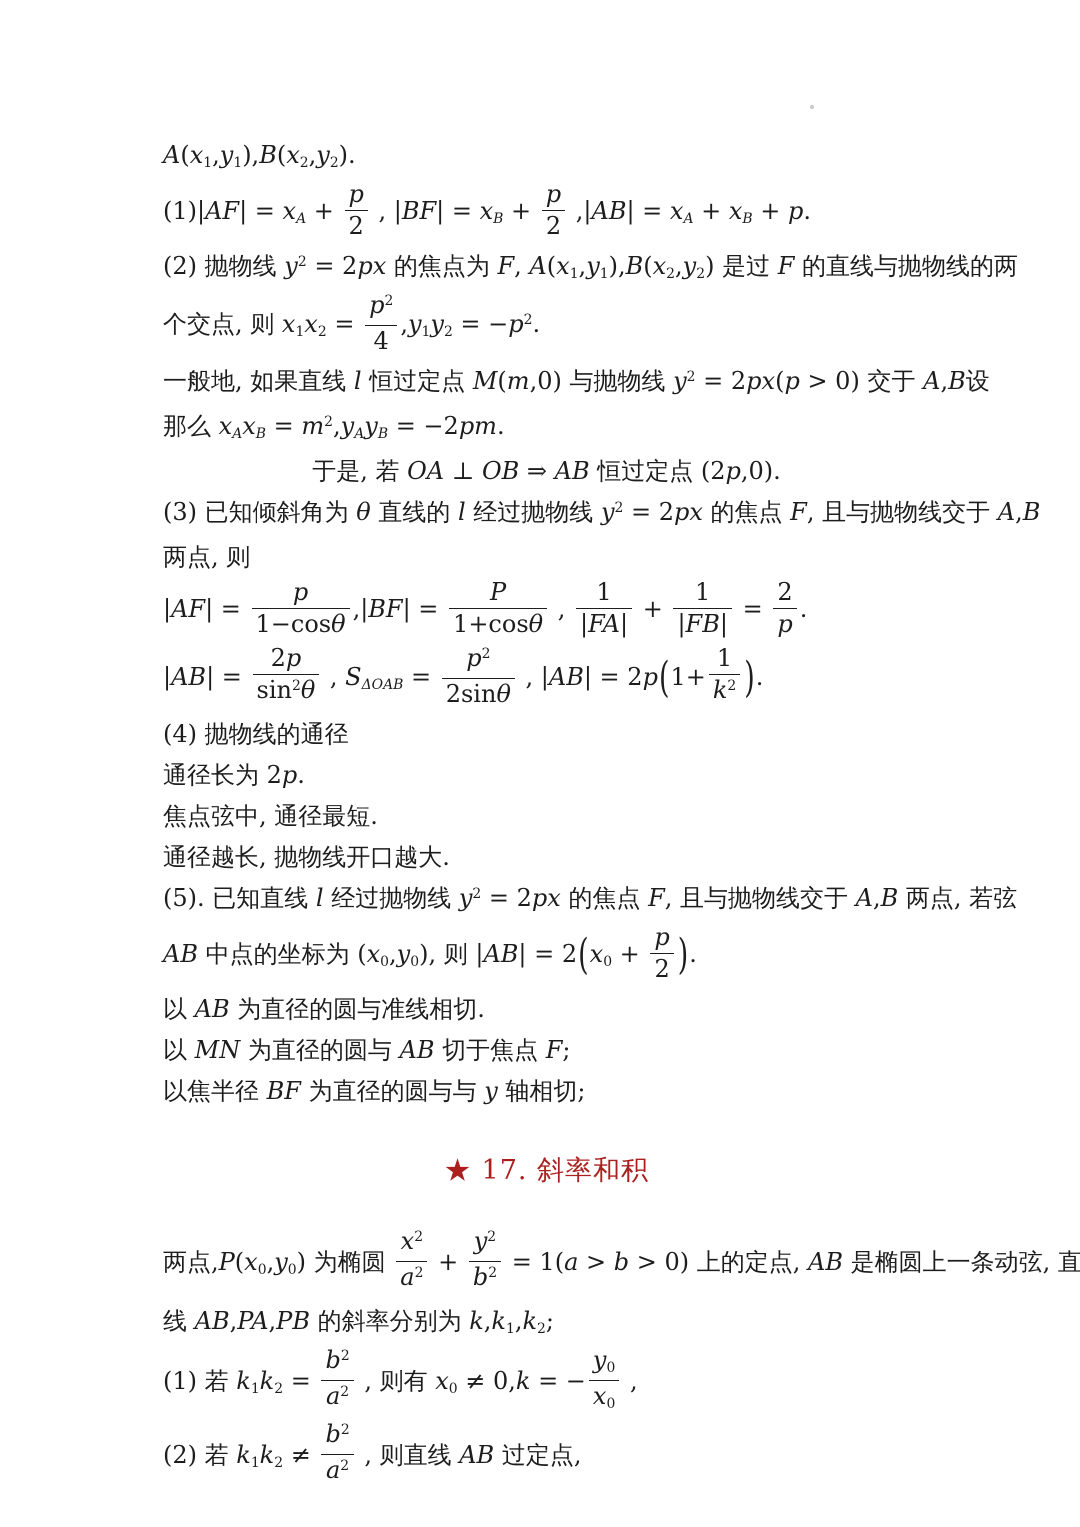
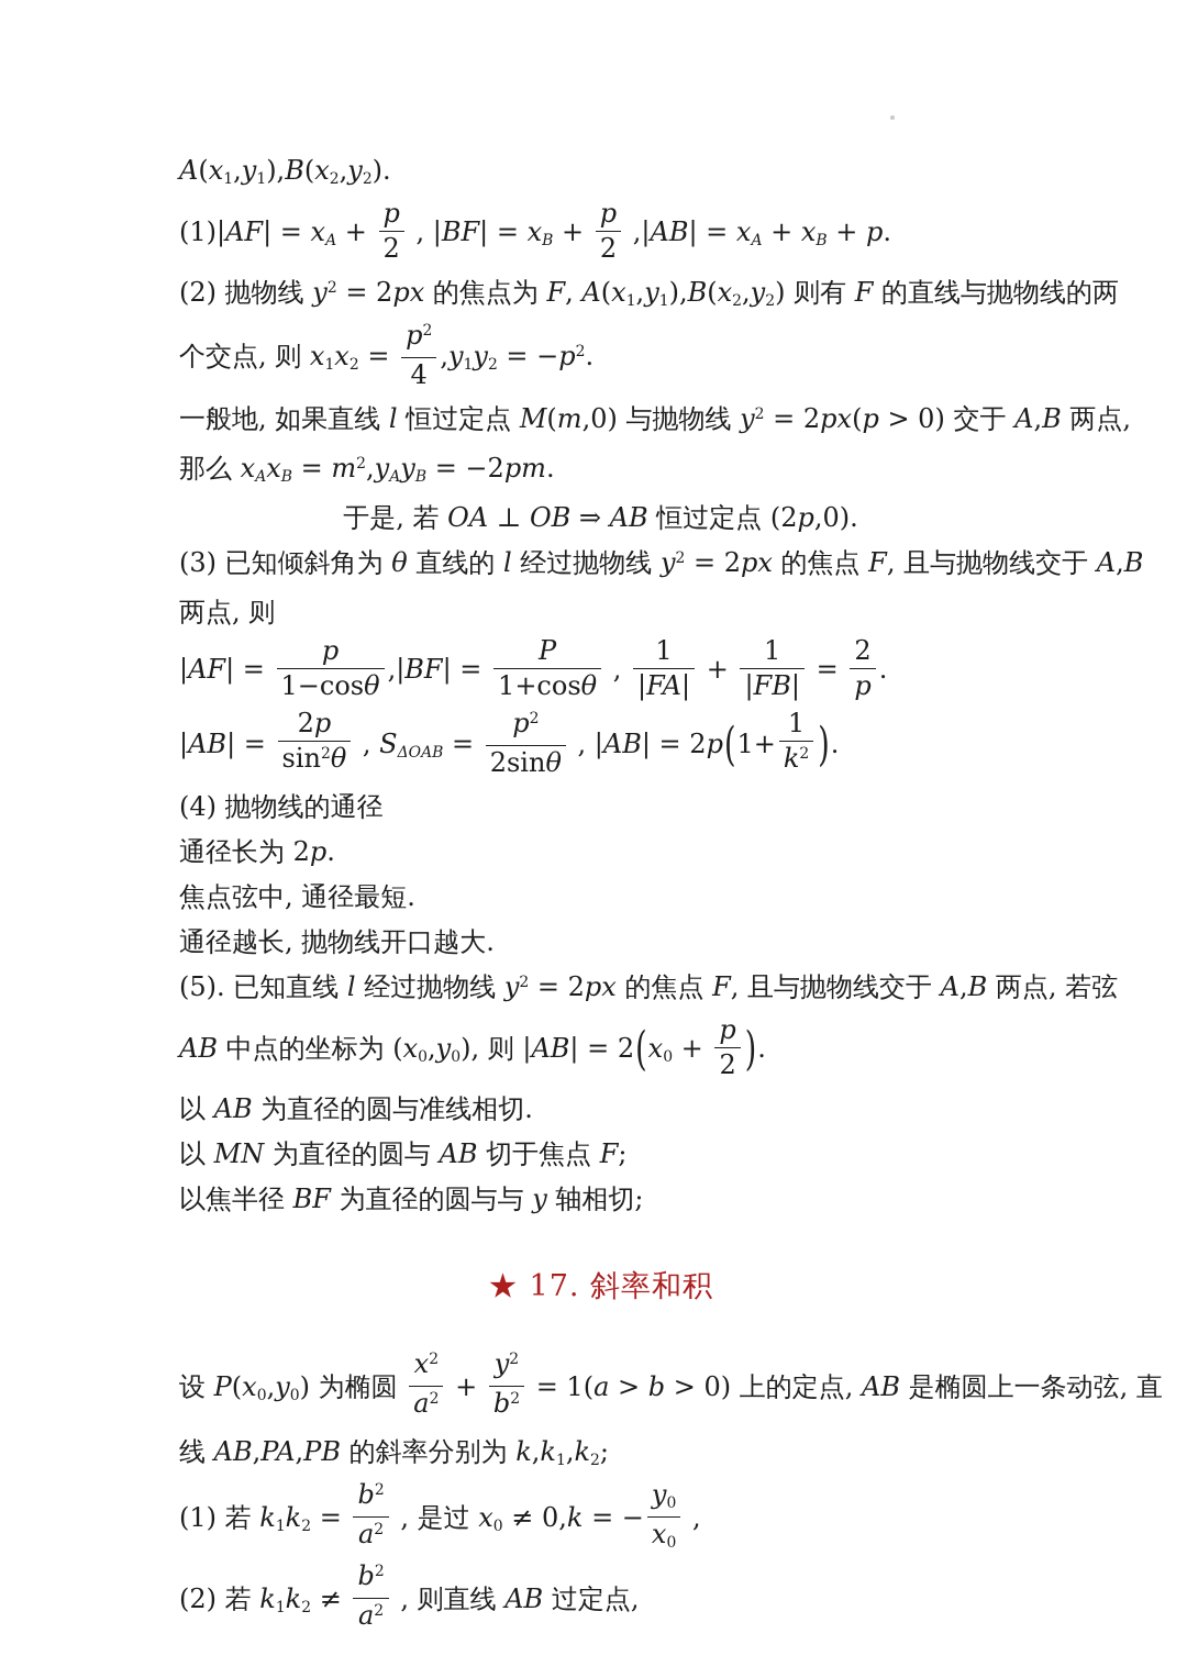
  A(x1,y1),B(x2,y2).
  (1)|AF| = xA +
  p
  2
  , |BF| = xB +
  p
  2
  ,|AB| = xA + xB + p.
- (2) 抛物线 y2 = 2px 的焦点为 F, A(x1,y1),B(x2,y2) 是过 F 的直线与抛物线的两
+ (2) 抛物线 y2 = 2px 的焦点为 F, A(x1,y1),B(x2,y2) 则有 F 的直线与抛物线的两
  个交点, 则 x1x2 =
  p2
  4
  ,y1y2 = −p2.
- 一般地, 如果直线 l 恒过定点 M(m,0) 与抛物线 y2 = 2px(p > 0) 交于 A,B设
+ 一般地, 如果直线 l 恒过定点 M(m,0) 与抛物线 y2 = 2px(p > 0) 交于 A,B 两点,
  那么 xAxB = m2,yAyB = −2pm.
  于是, 若 OA ⊥ OB ⇒ AB 恒过定点 (2p,0).
  (3) 已知倾斜角为 θ 直线的 l 经过抛物线 y2 = 2px 的焦点 F, 且与抛物线交于 A,B
  两点, 则
  |AF| =
  p
  1−cosθ
  ,|BF| =
  P
  1+cosθ
  ,
  1
  |FA|
  +
  1
  |FB|
  =
  2
  p
  .
  |AB| =
  2p
  sin2θ
  , SΔOAB =
  p2
  2sinθ
  , |AB| = 2p(1+
  1
  k2
  ).
  (4) 抛物线的通径
  通径长为 2p.
  焦点弦中, 通径最短.
  通径越长, 抛物线开口越大.
  (5). 已知直线 l 经过抛物线 y2 = 2px 的焦点 F, 且与抛物线交于 A,B 两点, 若弦
  AB 中点的坐标为 (x0,y0), 则 |AB| = 2(x0 +
  p
  2
  ).
  以 AB 为直径的圆与准线相切.
  以 MN 为直径的圆与 AB 切于焦点 F;
  以焦半径 BF 为直径的圆与与 y 轴相切;
  ★ 17. 斜率和积
- 两点,P(x0,y0) 为椭圆
+ 设 P(x0,y0) 为椭圆
  x2
  a2
  +
  y2
  b2
  = 1(a > b > 0) 上的定点, AB 是椭圆上一条动弦, 直
  线 AB,PA,PB 的斜率分别为 k,k1,k2;
  (1) 若 k1k2 =
  b2
  a2
- , 则有 x0 ≠ 0,k = −
+ , 是过 x0 ≠ 0,k = −
  y0
  x0
  ,
  (2) 若 k1k2 ≠
  b2
  a2
  , 则直线 AB 过定点,
